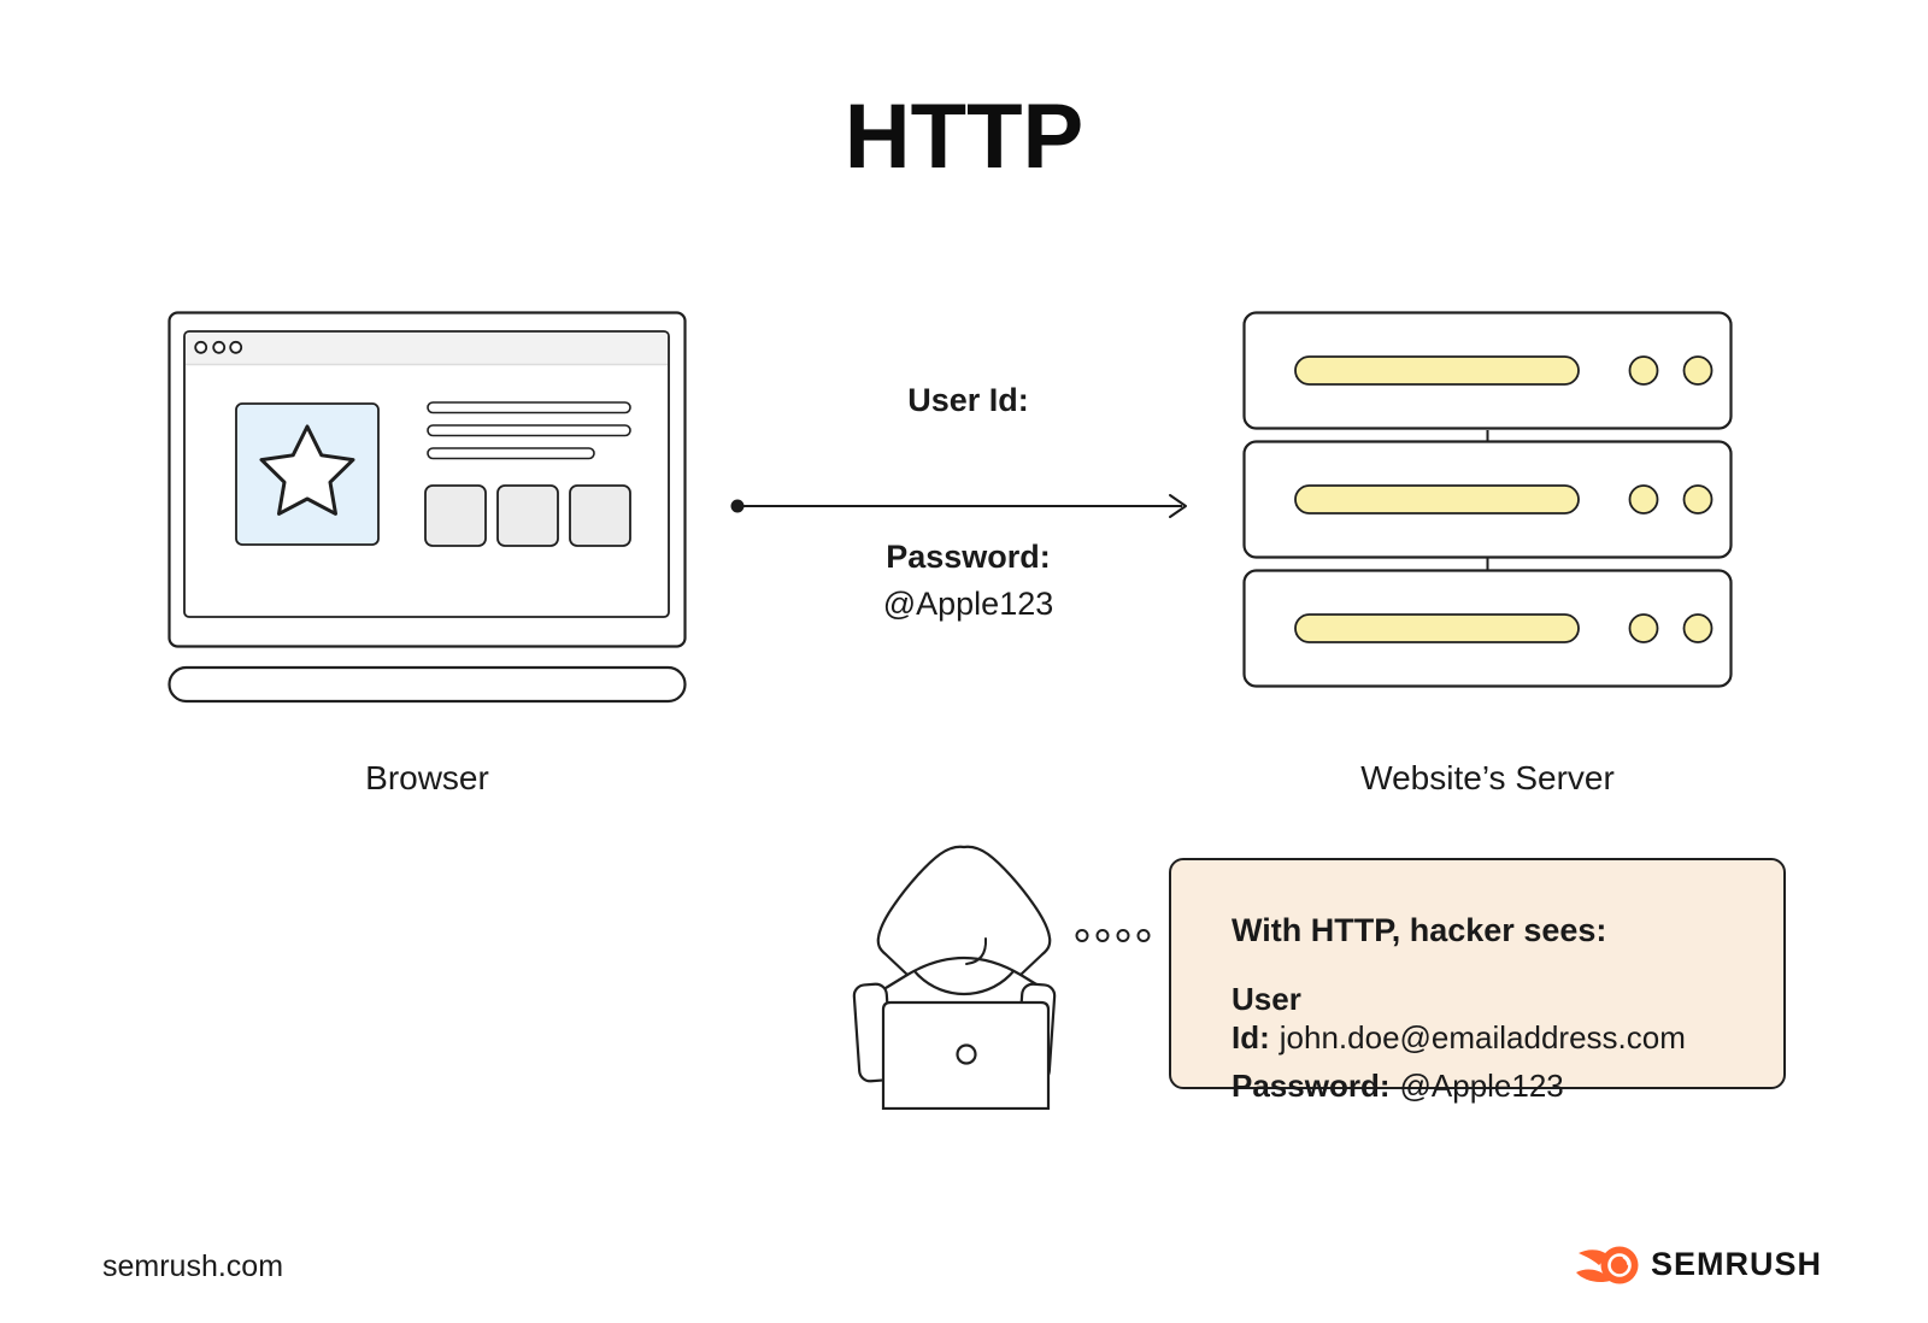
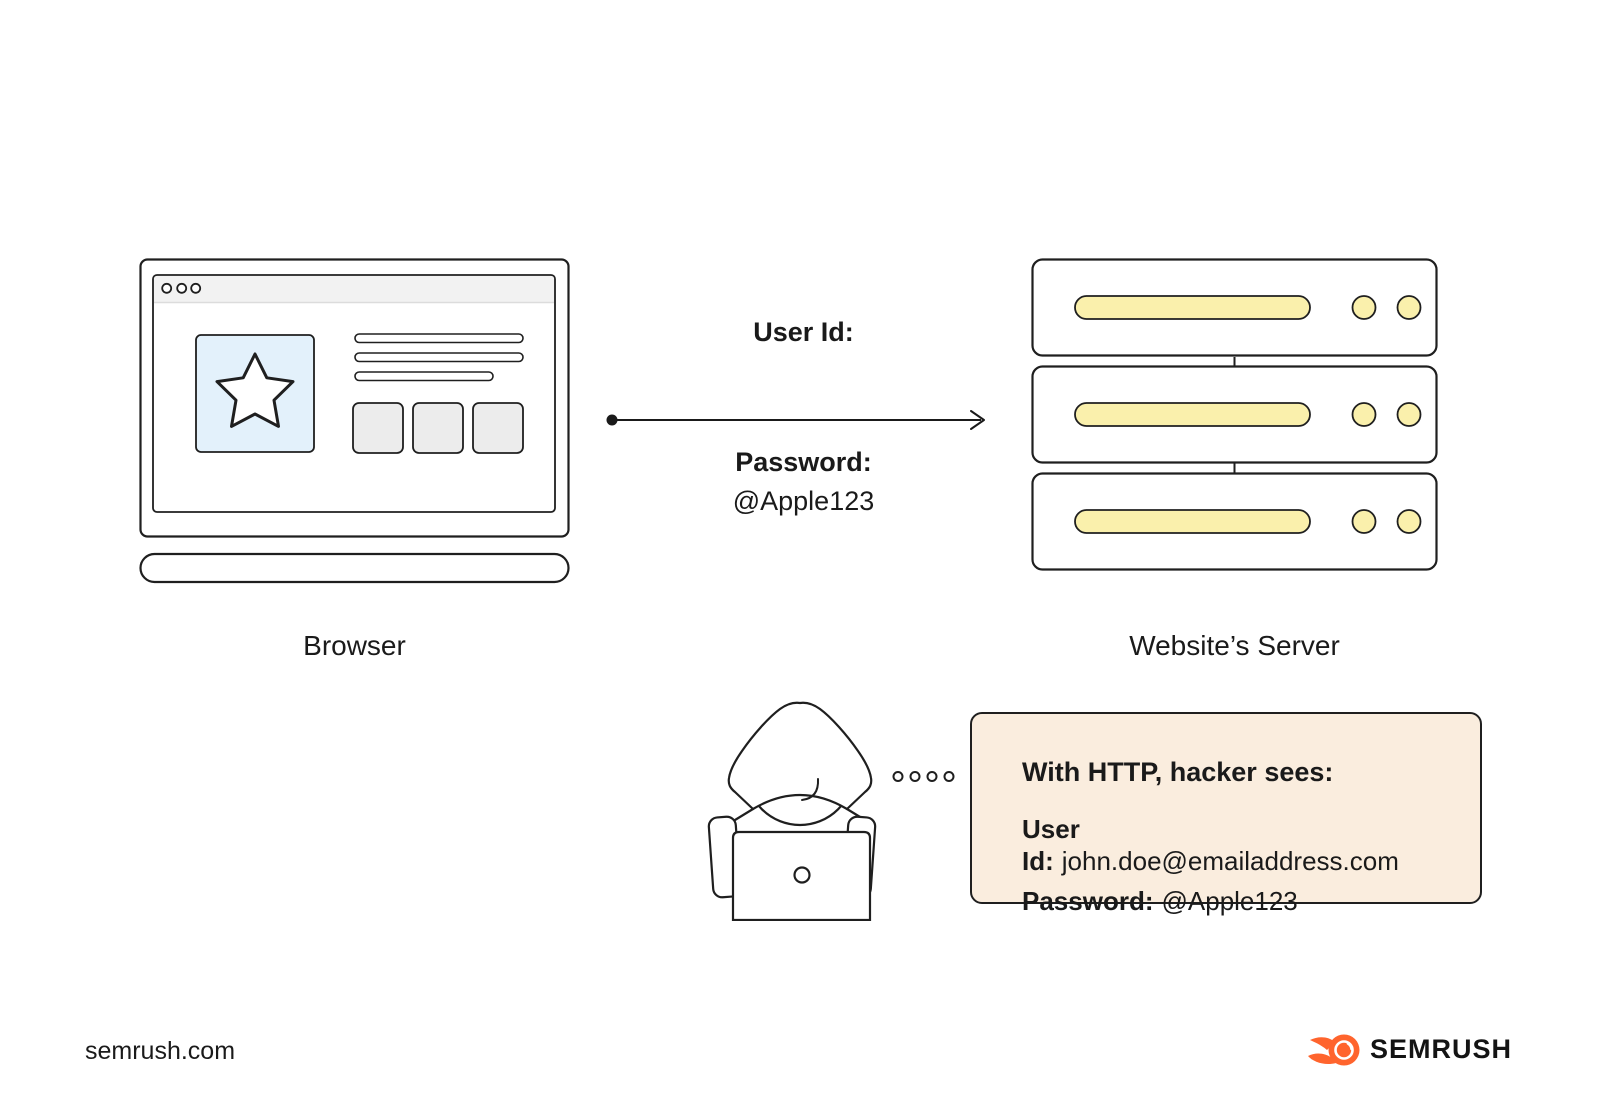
- HTTP
  Browser
  Website’s Server
  User Id:
  Password:
  @Apple123
  With HTTP, hacker sees:
  User Id: john.doe@emailaddress.com
  Password: @Apple123
  semrush.com
  SEMRUSH
